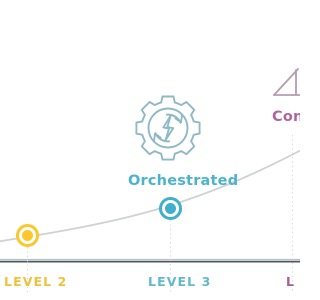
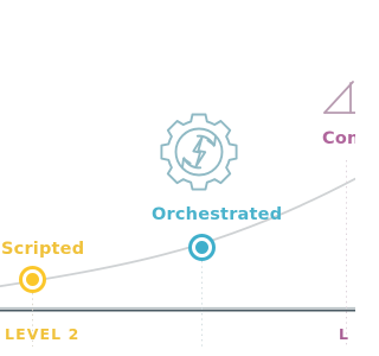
+ Scripted
  Orchestrated
  Con
  LEVEL 2
- LEVEL 3
  L
